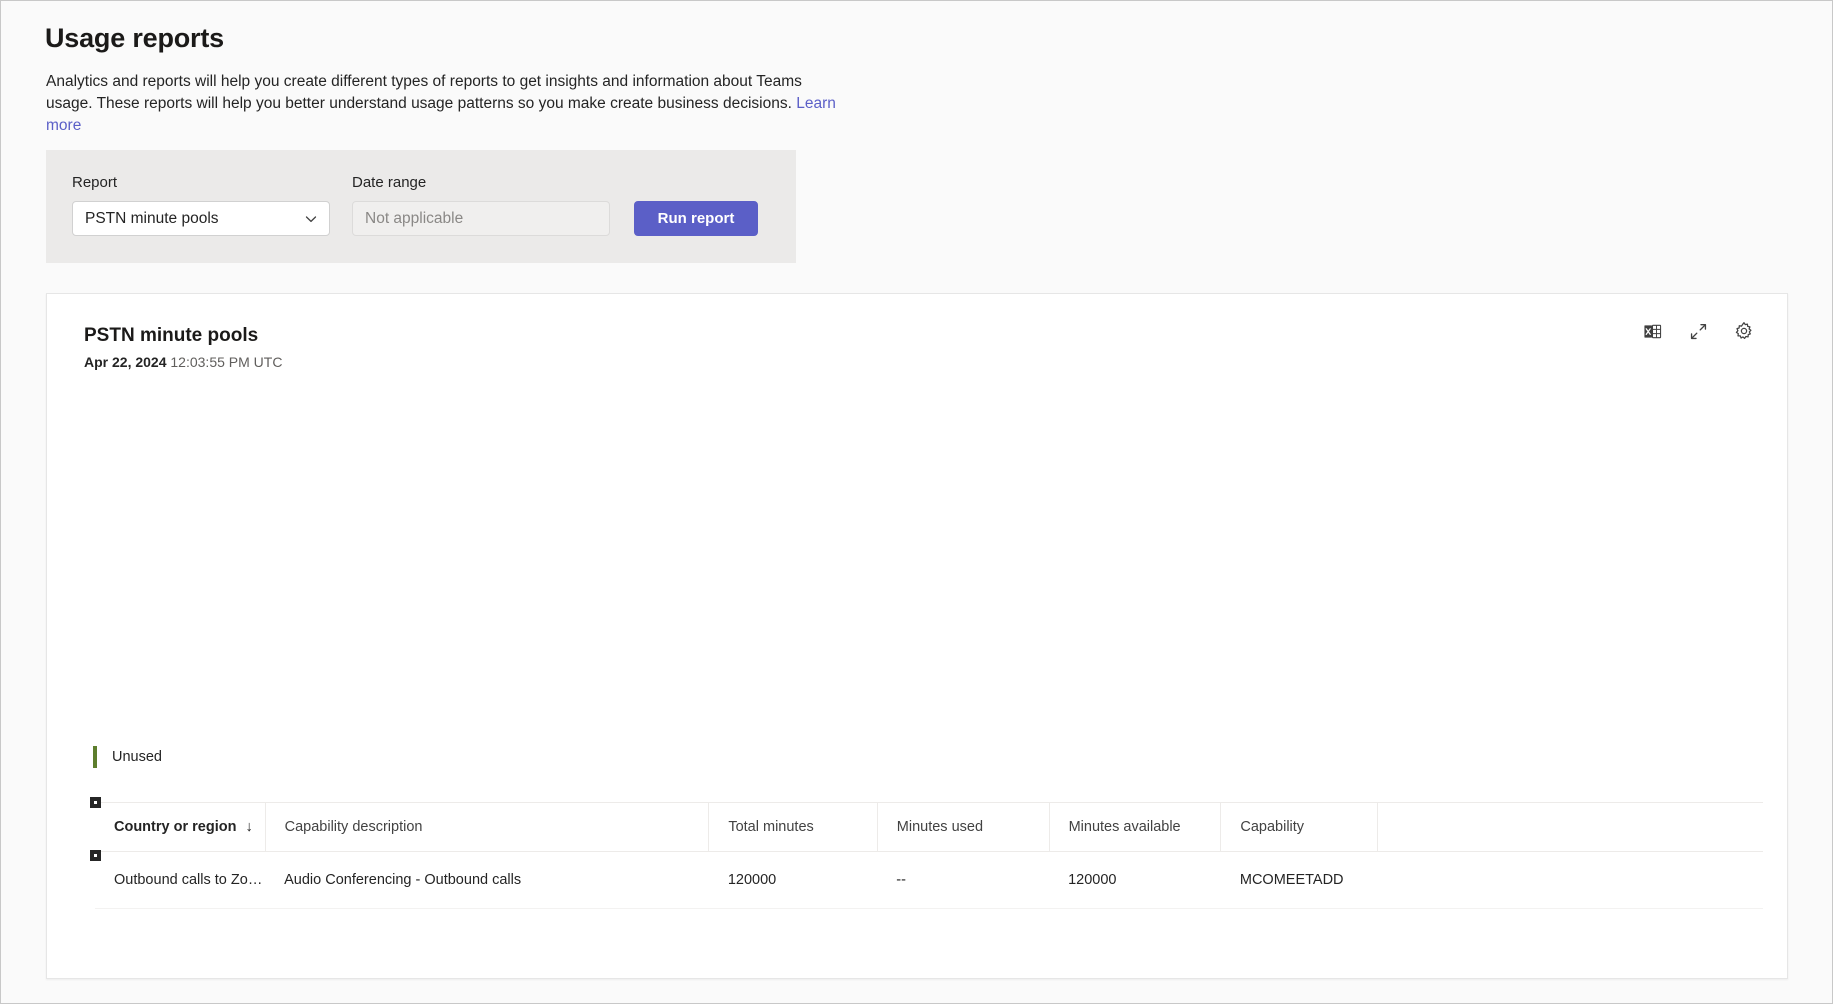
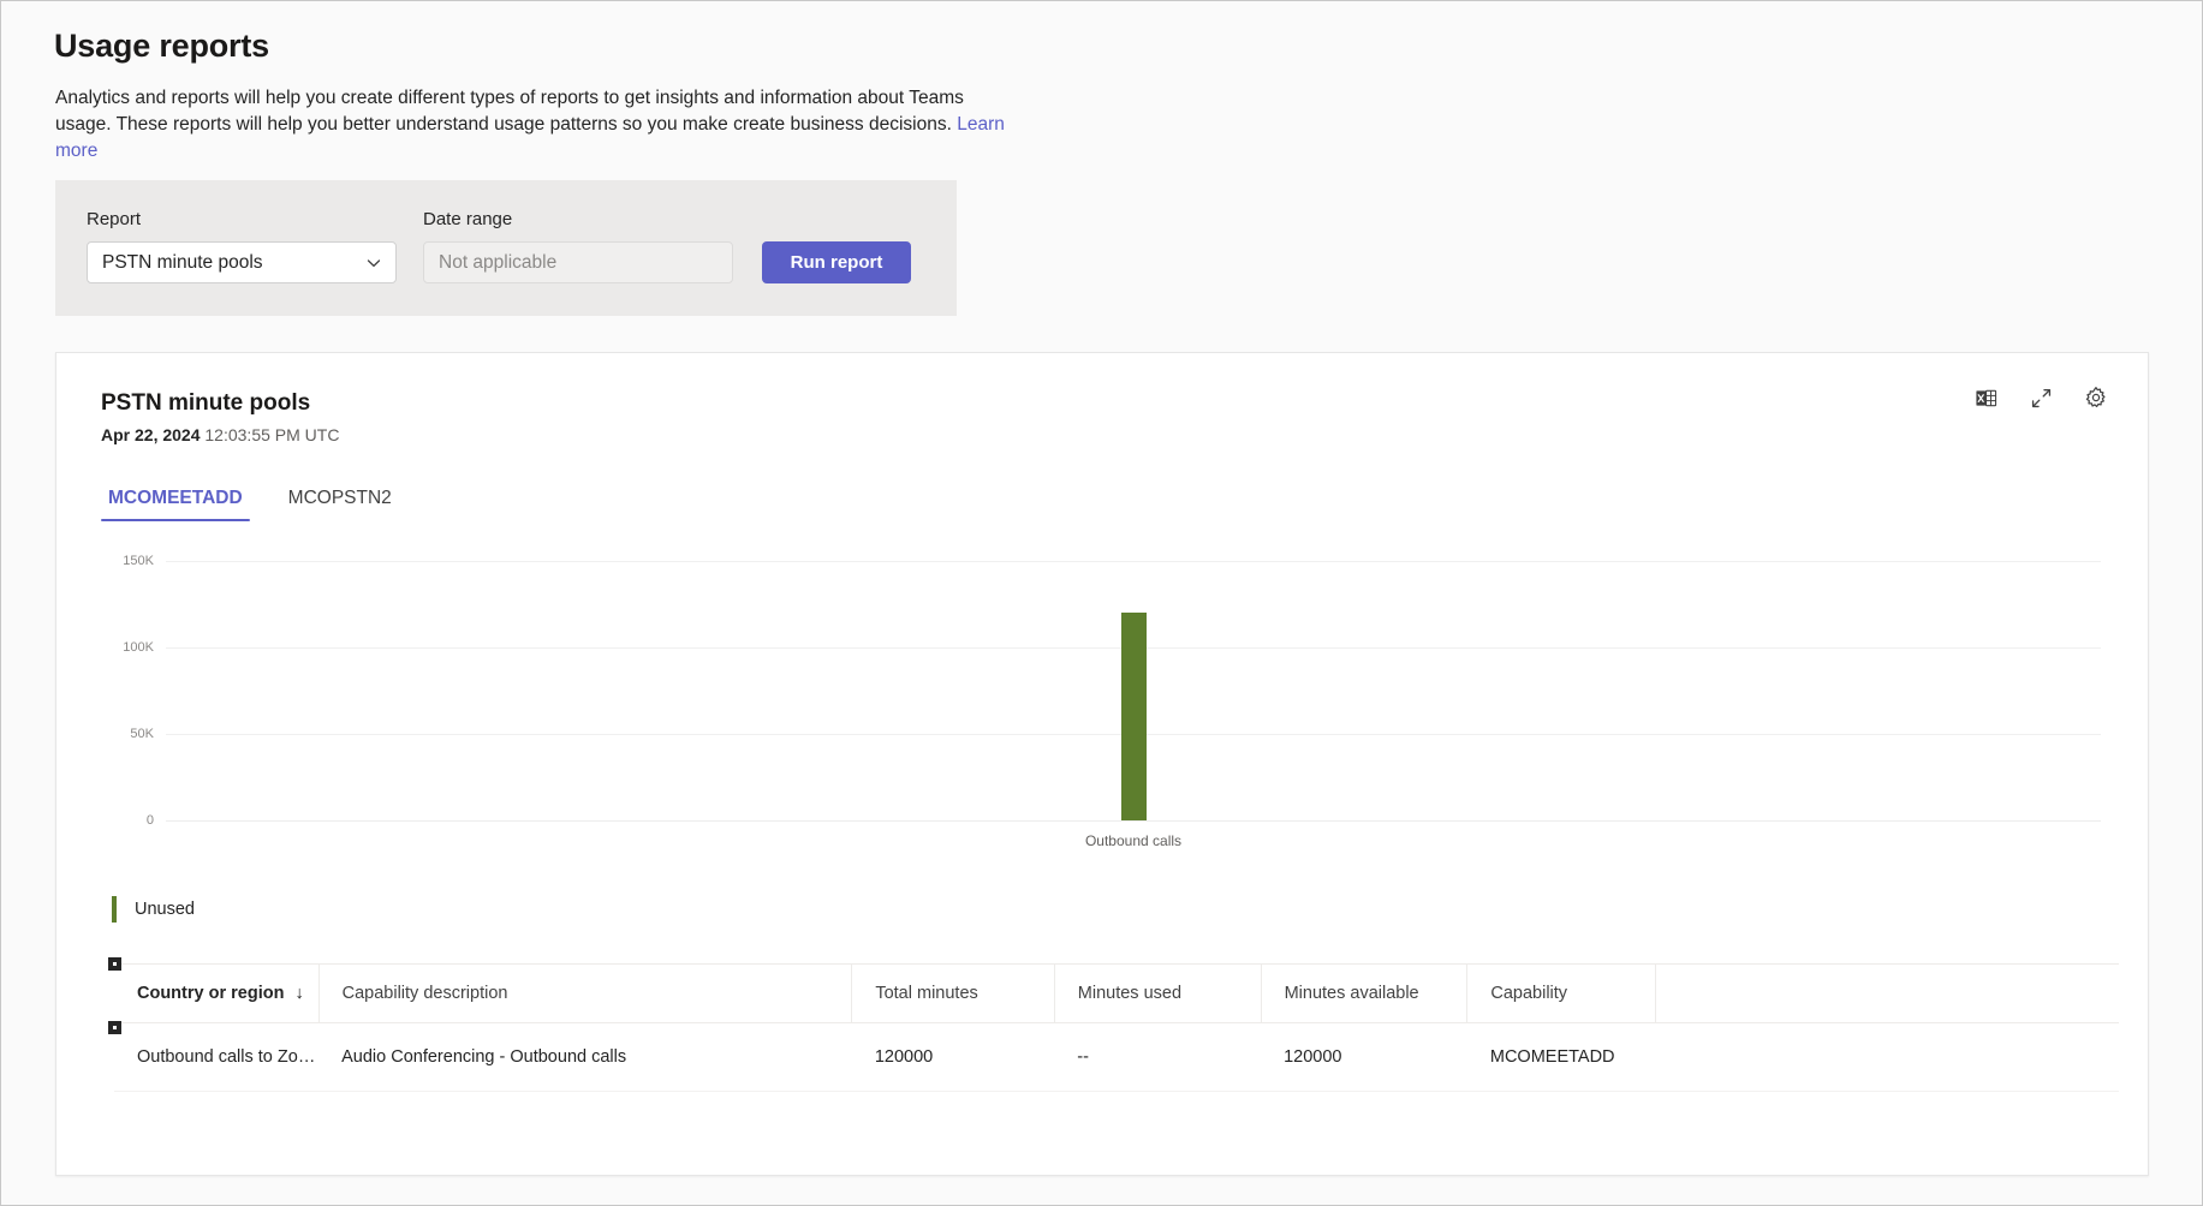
  Usage reports
  Analytics and reports will help you create different types of reports to get insights and information about Teams usage. These reports will help you better understand usage patterns so you make create business decisions. Learn more
  Report
  PSTN minute pools
  Date range
  Not applicable
  Run report
  PSTN minute pools
  Apr 22, 2024 12:03:55 PM UTC
+ MCOMEETADD
+ MCOPSTN2
+ 0
+ 50K
+ 100K
+ 150K
+ Outbound calls
  Unused
  Country or region ↓	Capability description	Total minutes	Minutes used	Minutes available	Capability
  Outbound calls to Zone	Audio Conferencing - Outbound calls	120000	--	120000	MCOMEETADD
